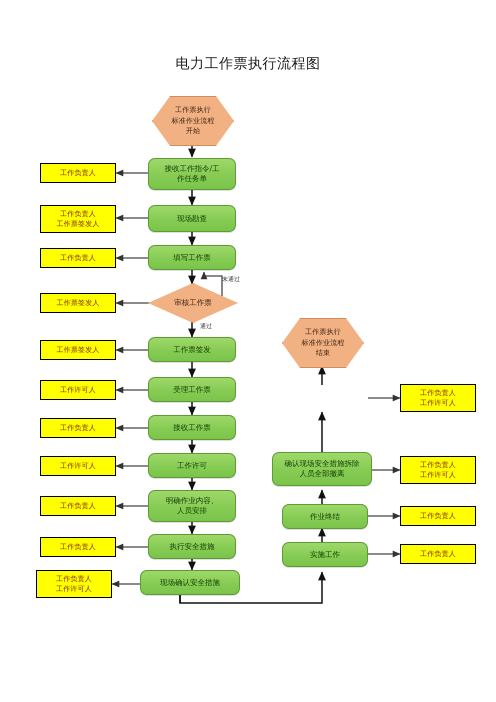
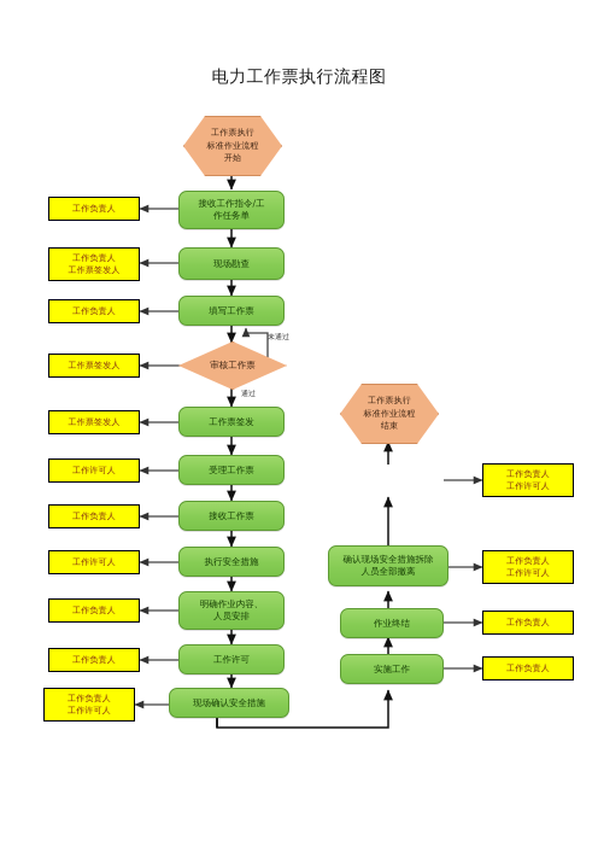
  电力工作票执行流程图
  工作票执行
  标准作业流程
  开始
  接收工作指令/工
  作任务单
  现场勘查
  填写工作票
  审核工作票
  工作票签发
  受理工作票
  接收工作票
- 工作许可
+ 执行安全措施
  明确作业内容、
  人员安排
- 执行安全措施
+ 工作许可
  现场确认安全措施
  工作负责人
  工作负责人
  工作票签发人
  工作负责人
  工作票签发人
  工作票签发人
  工作许可人
  工作负责人
  工作许可人
  工作负责人
  工作负责人
  工作负责人
  工作许可人
  工作票执行
  标准作业流程
  结束
  确认现场安全措施拆除
  人员全部撤离
  作业终结
  实施工作
  工作负责人
  工作许可人
  工作负责人
  工作许可人
  工作负责人
  工作负责人
